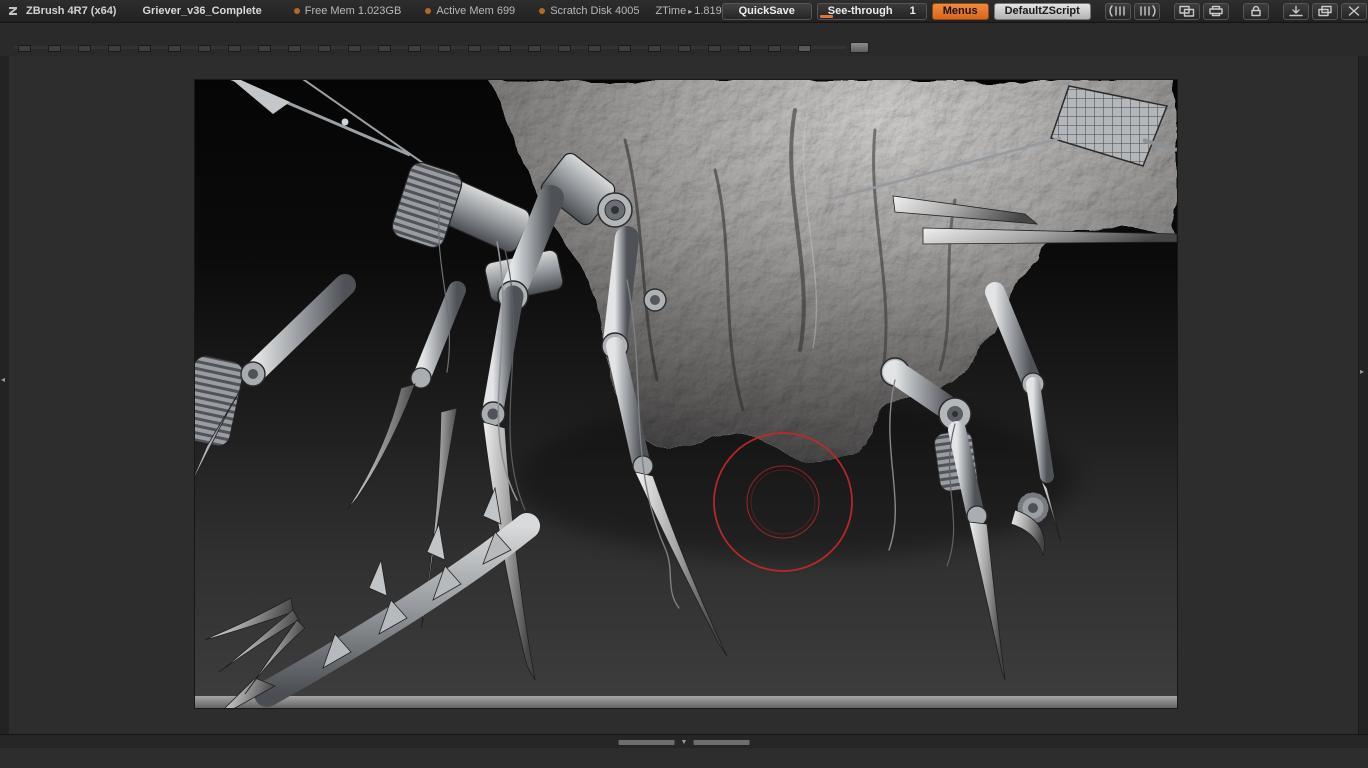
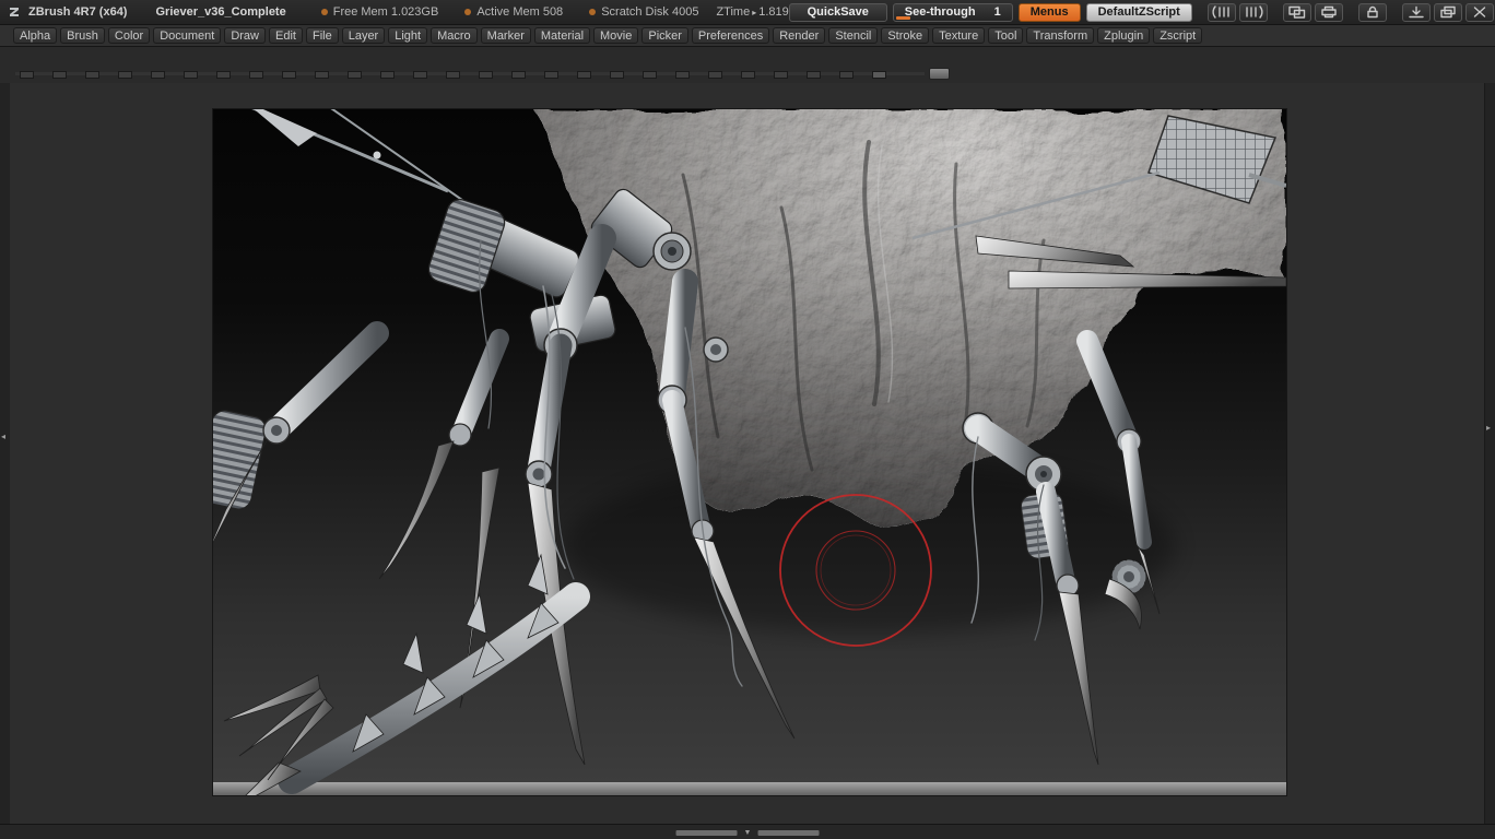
  ZBrush 4R7 (x64)
  Griever_v36_Complete
  Free Mem 1.023GB
- Active Mem 699
+ Active Mem 508
  Scratch Disk 4005
  ZTime
  ▸
  1.819
  QuickSave
  See-through
  1
  Menus
  DefaultZScript
+ Alpha
+ Brush
+ Color
+ Document
+ Draw
+ Edit
+ File
+ Layer
+ Light
+ Macro
+ Marker
+ Material
+ Movie
+ Picker
+ Preferences
+ Render
+ Stencil
+ Stroke
+ Texture
+ Tool
+ Transform
+ Zplugin
+ Zscript
  ◂
  ▸
